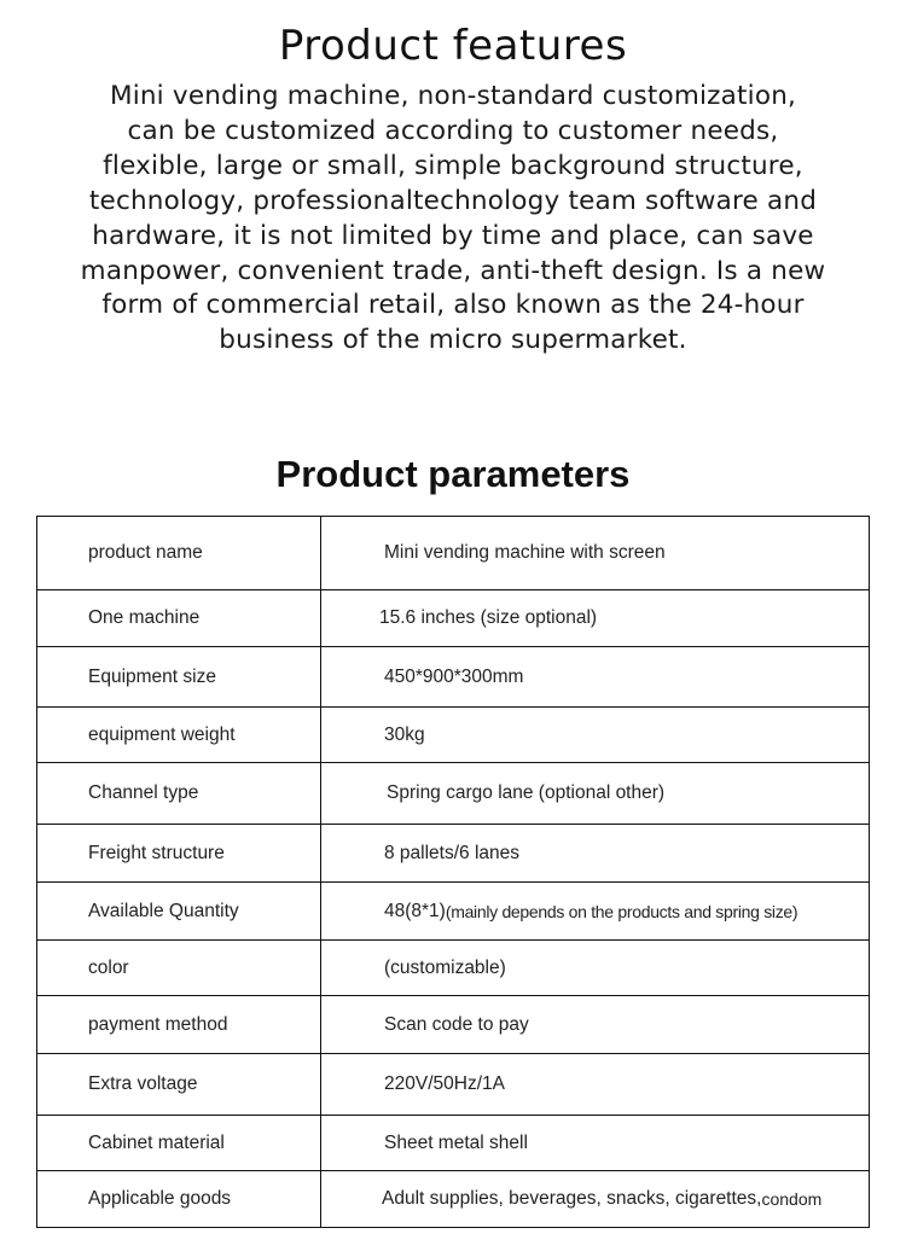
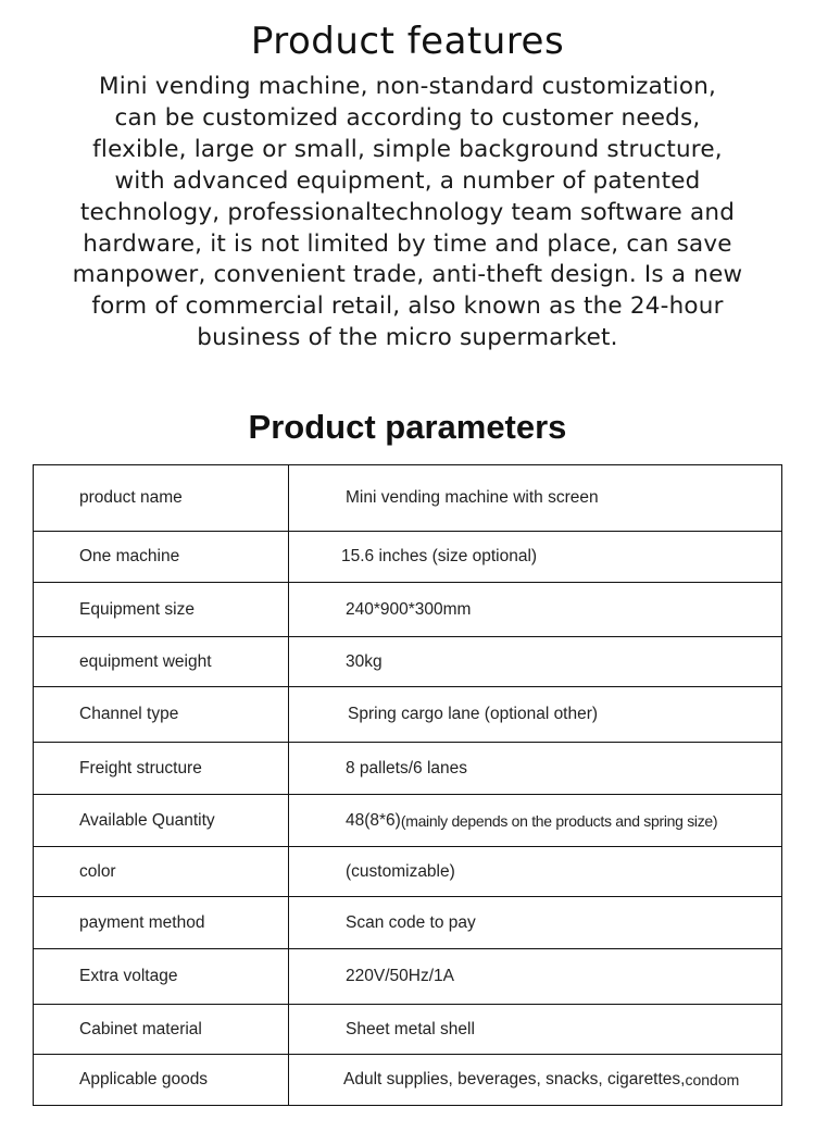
  Product features
  Mini vending machine, non-standard customization,
  can be customized according to customer needs,
  flexible, large or small, simple background structure,
+ with advanced equipment, a number of patented
  technology, professionaltechnology team software and
  hardware, it is not limited by time and place, can save
  manpower, convenient trade, anti-theft design. Is a new
  form of commercial retail, also known as the 24-hour
  business of the micro supermarket.
  Product parameters
  product name
  Mini vending machine with screen
  One machine
  15.6 inches (size optional)
  Equipment size
- 450*900*300mm
+ 240*900*300mm
  equipment weight
  30kg
  Channel type
  Spring cargo lane (optional other)
  Freight structure
  8 pallets/6 lanes
  Available Quantity
- 48(8*1)
+ 48(8*6)
  (mainly depends on the products and spring size)
  color
  (customizable)
  payment method
  Scan code to pay
  Extra voltage
  220V/50Hz/1A
  Cabinet material
  Sheet metal shell
  Applicable goods
  Adult supplies, beverages, snacks, cigarettes,
  condom
